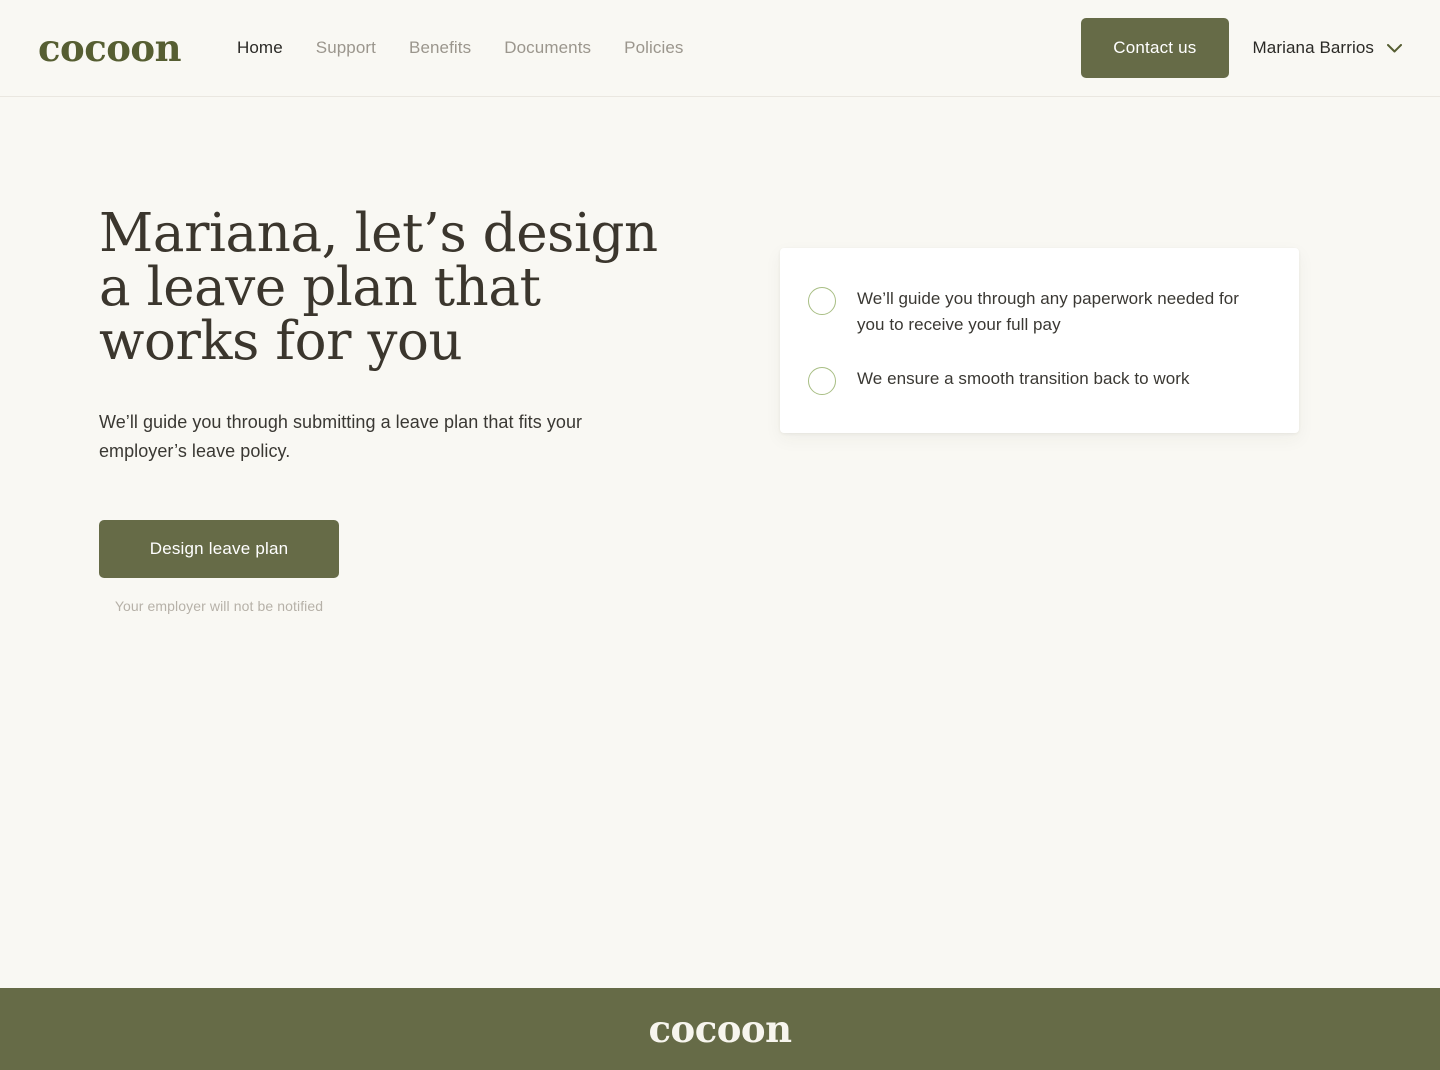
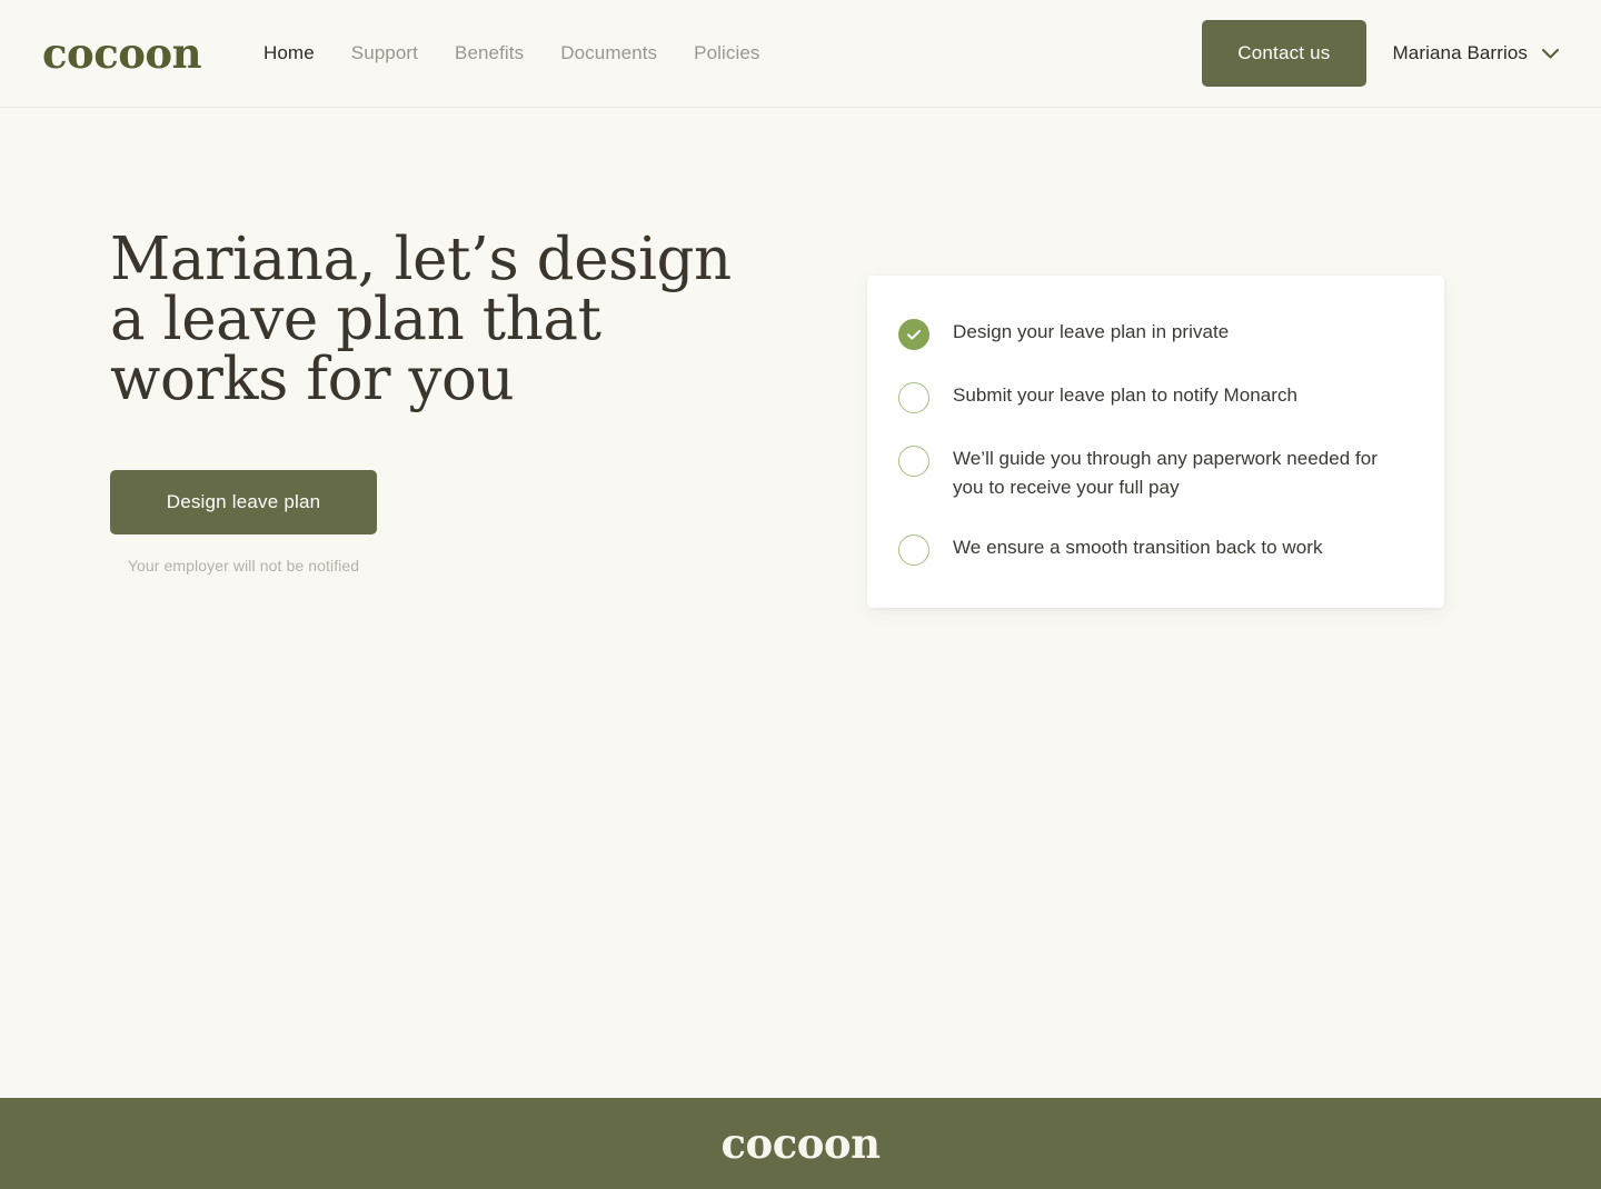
  cocoon
  Home
  Support
  Benefits
  Documents
  Policies
  Contact us
  Mariana Barrios
  Mariana, let’s design a leave plan that works for you
- We’ll guide you through submitting a leave plan that fits your employer’s leave policy.
  Design leave plan
  Your employer will not be notified
+ Design your leave plan in private
+ Submit your leave plan to notify Monarch
  We’ll guide you through any paperwork needed for you to receive your full pay
  We ensure a smooth transition back to work
  cocoon
